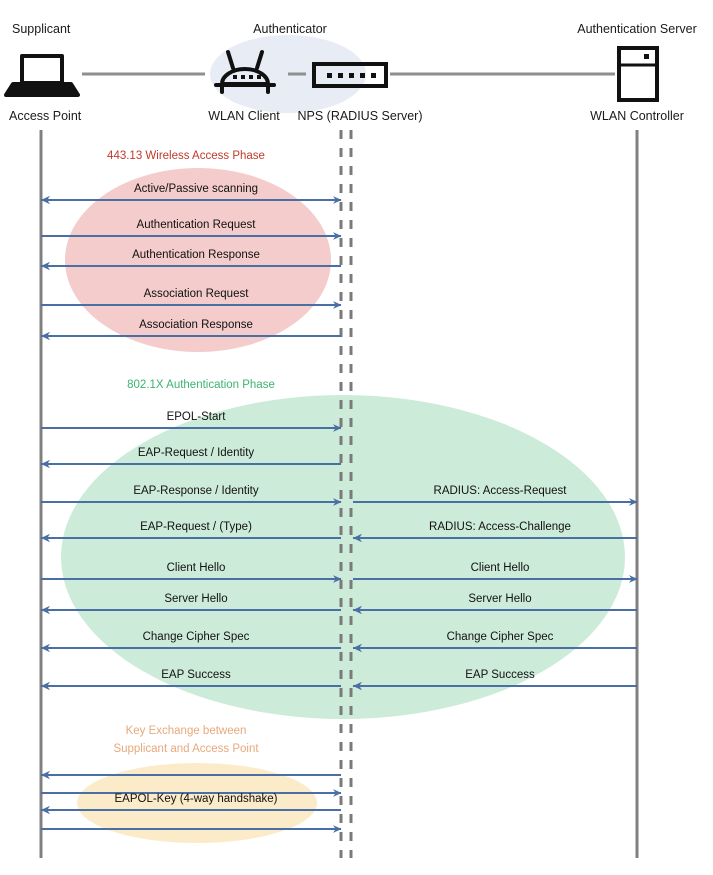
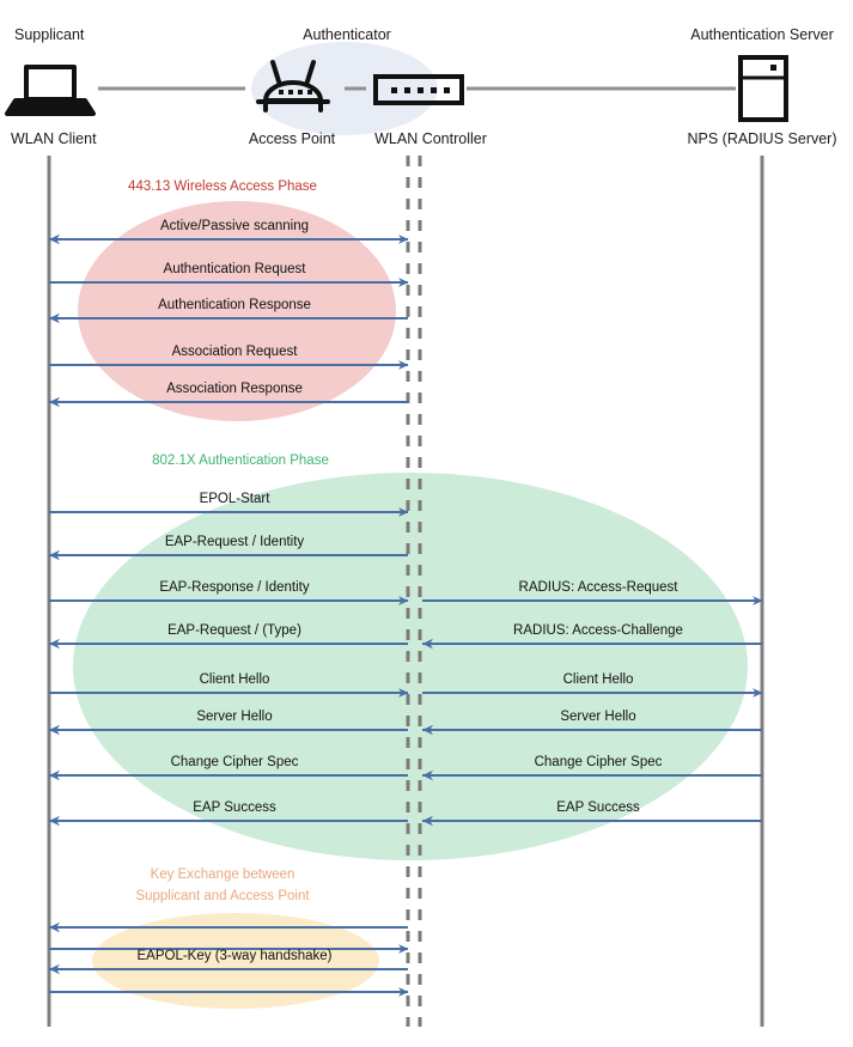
  Supplicant
- Access Point
+ WLAN Client
  Authenticator
- WLAN Client
+ Access Point
- NPS (RADIUS Server)
+ WLAN Controller
  Authentication Server
- WLAN Controller
+ NPS (RADIUS Server)
  443.13 Wireless Access Phase
  802.1X Authentication Phase
  Key Exchange between
  Supplicant and Access Point
  Active/Passive scanning
  Authentication Request
  Authentication Response
  Association Request
  Association Response
  EPOL-Start
  EAP-Request / Identity
  EAP-Response / Identity
  EAP-Request / (Type)
  Client Hello
  Server Hello
  Change Cipher Spec
  EAP Success
- EAPOL-Key (4-way handshake)
+ EAPOL-Key (3-way handshake)
  RADIUS: Access-Request
  RADIUS: Access-Challenge
  Client Hello
  Server Hello
  Change Cipher Spec
  EAP Success
